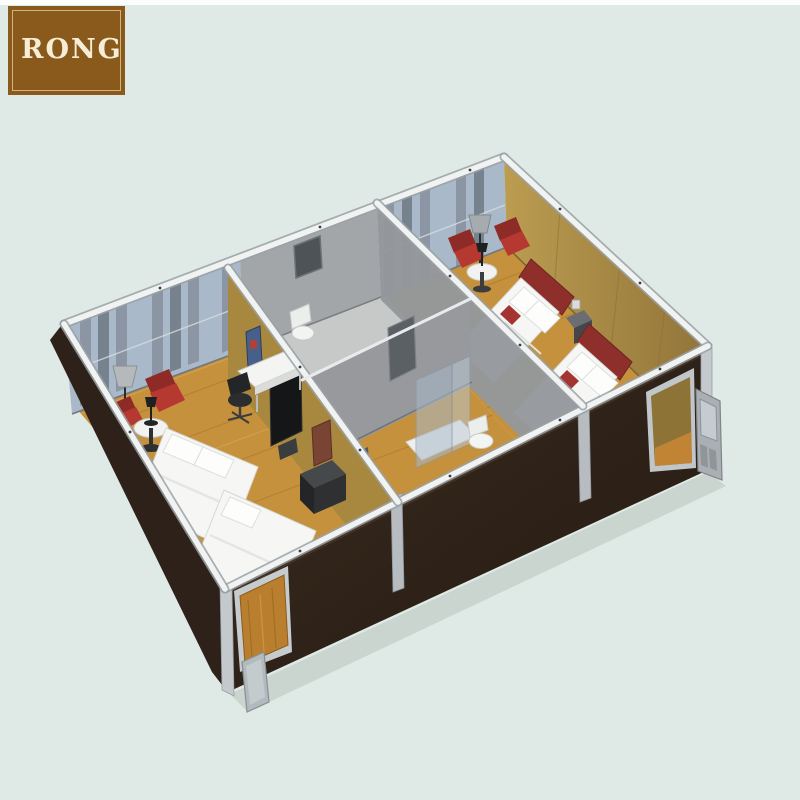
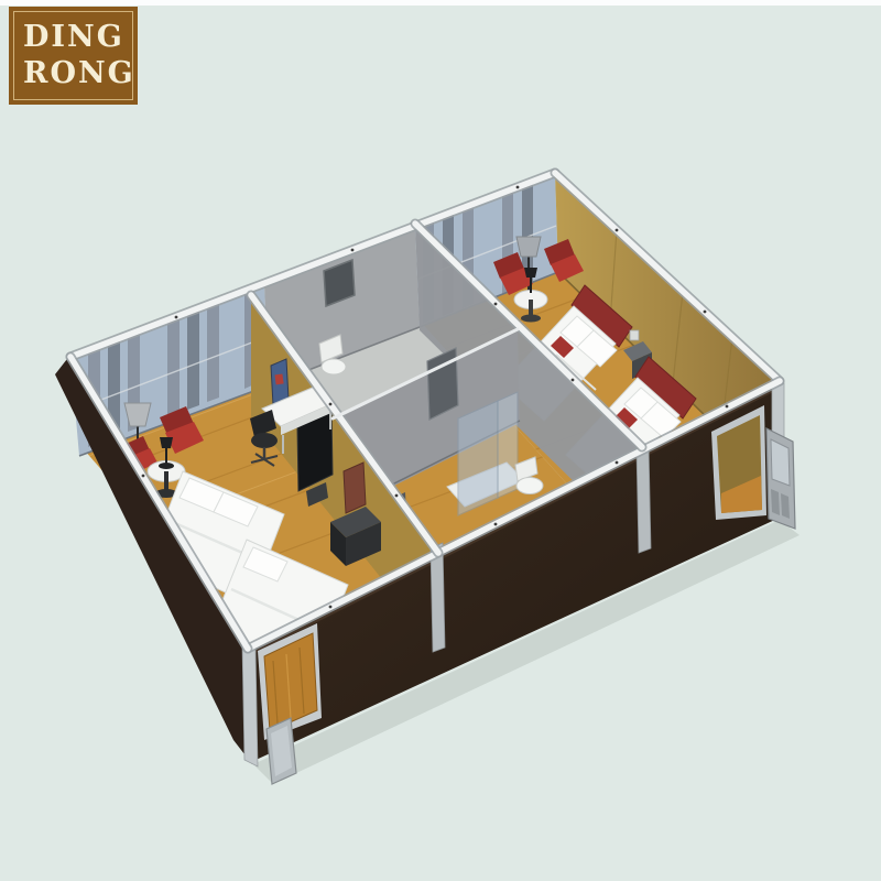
+ DING
  RONG
